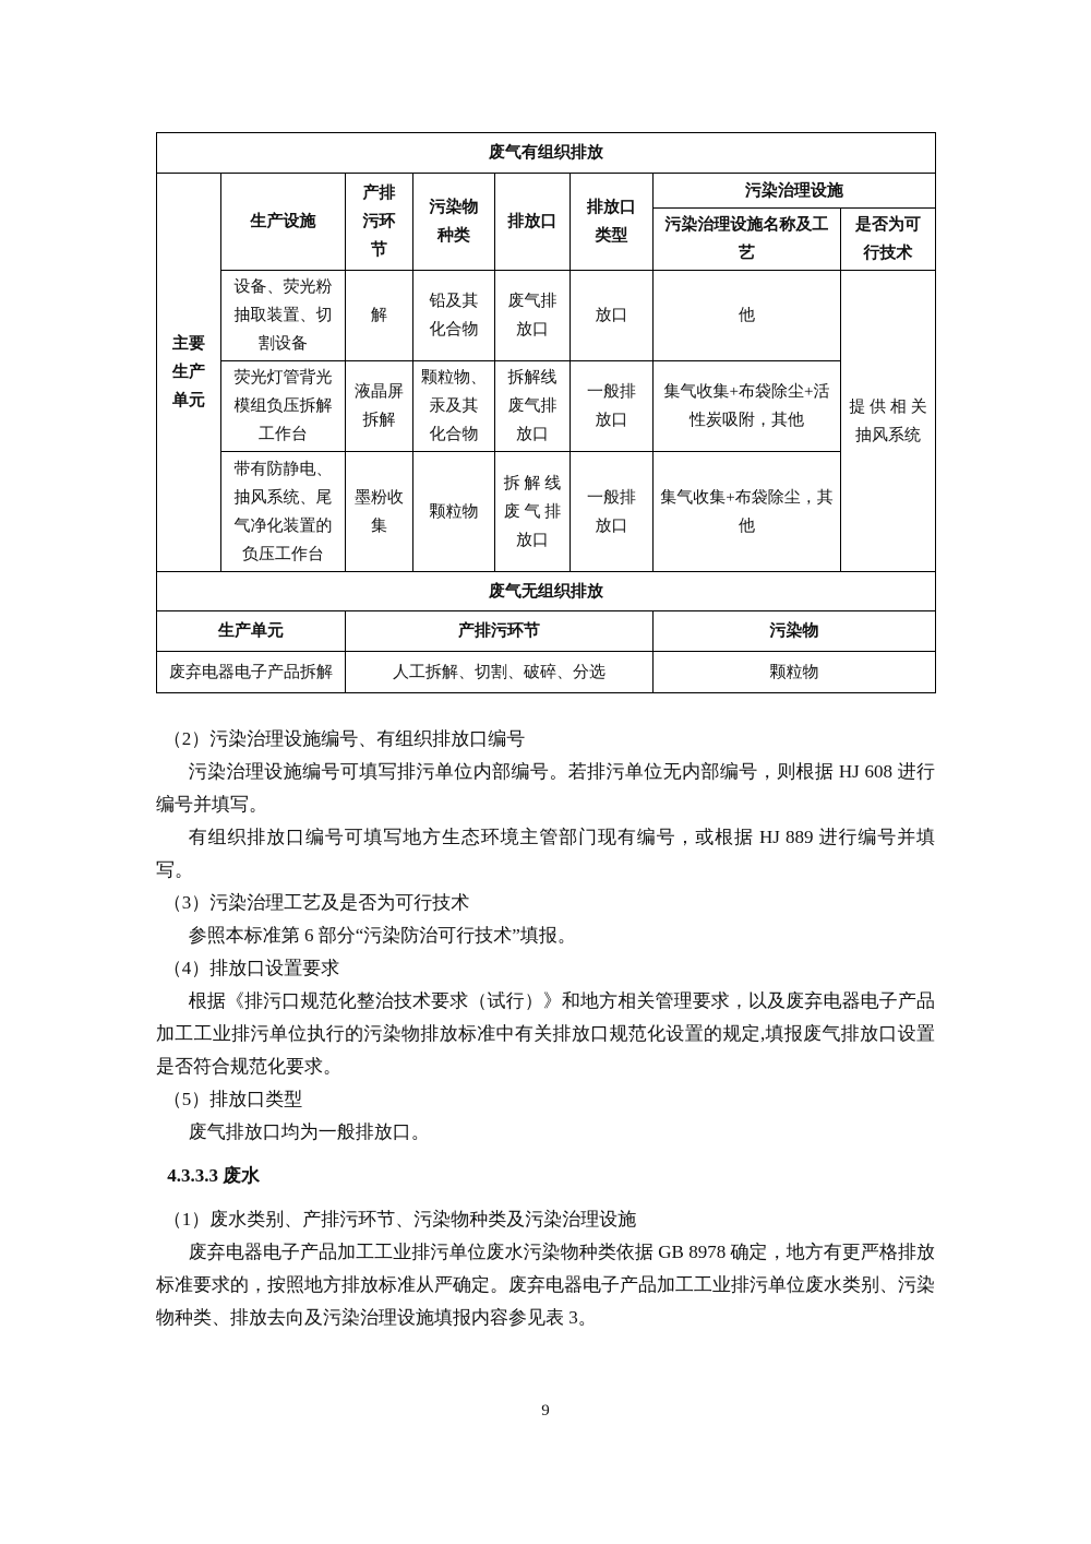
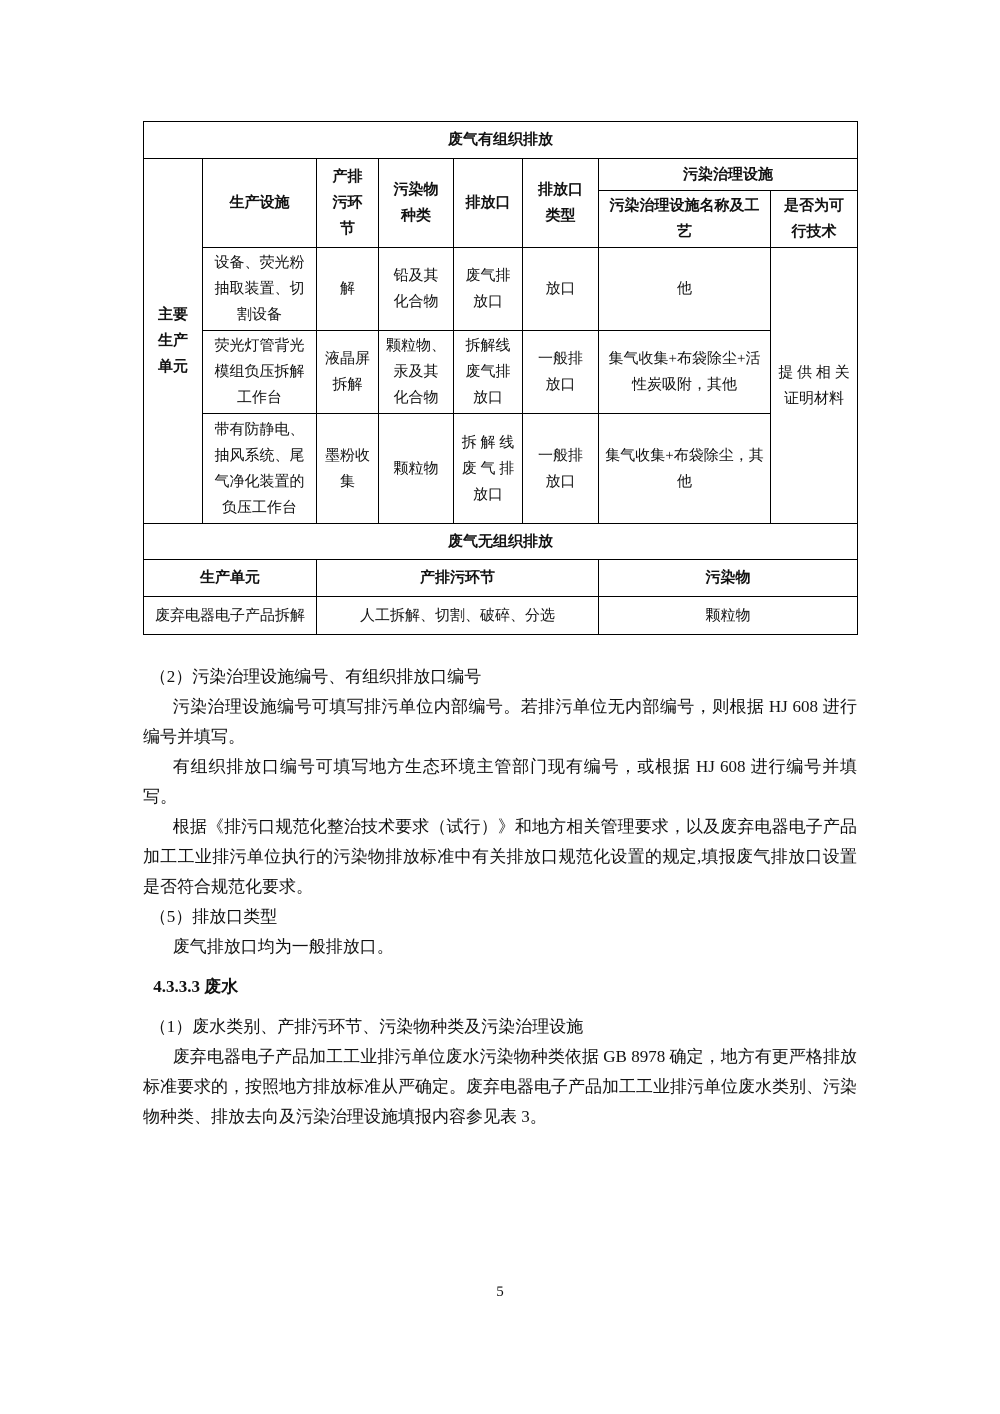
  废气有组织排放
  主要 生产 单元	生产设施	产排 污环 节	污染物 种类	排放口	排放口 类型	污染治理设施
  污染治理设施名称及工 艺	是否为可 行技术
- 设备、荧光粉 抽取装置、切 割设备	解	铅及其 化合物	废气排 放口	放口	他	提 供 相 关 抽风系统
+ 设备、荧光粉 抽取装置、切 割设备	解	铅及其 化合物	废气排 放口	放口	他	提 供 相 关 证明材料
  荧光灯管背光 模组负压拆解 工作台	液晶屏 拆解	颗粒物、 汞及其 化合物	拆解线 废气排 放口	一般排 放口	集气收集+布袋除尘+活 性炭吸附，其他
  带有防静电、 抽风系统、尾 气净化装置的 负压工作台	墨粉收 集	颗粒物	拆 解 线 废 气 排 放口	一般排 放口	集气收集+布袋除尘，其 他
  废气无组织排放
  生产单元	产排污环节	污染物
  废弃电器电子产品拆解	人工拆解、切割、破碎、分选	颗粒物
  （2）污染治理设施编号、有组织排放口编号
  污染治理设施编号可填写排污单位内部编号。若排污单位无内部编号，则根据 HJ 608 进行编号并填写。
- 有组织排放口编号可填写地方生态环境主管部门现有编号，或根据 HJ 889 进行编号并填写。
+ 有组织排放口编号可填写地方生态环境主管部门现有编号，或根据 HJ 608 进行编号并填写。
- （3）污染治理工艺及是否为可行技术
- 参照本标准第 6 部分“污染防治可行技术”填报。
- （4）排放口设置要求
  根据《排污口规范化整治技术要求（试行）》和地方相关管理要求，以及废弃电器电子产品加工工业排污单位执行的污染物排放标准中有关排放口规范化设置的规定,填报废气排放口设置是否符合规范化要求。
  （5）排放口类型
  废气排放口均为一般排放口。
  4.3.3.3 废水
  （1）废水类别、产排污环节、污染物种类及污染治理设施
  废弃电器电子产品加工工业排污单位废水污染物种类依据 GB 8978 确定，地方有更严格排放标准要求的，按照地方排放标准从严确定。废弃电器电子产品加工工业排污单位废水类别、污染物种类、排放去向及污染治理设施填报内容参见表 3。
- 9
+ 5
